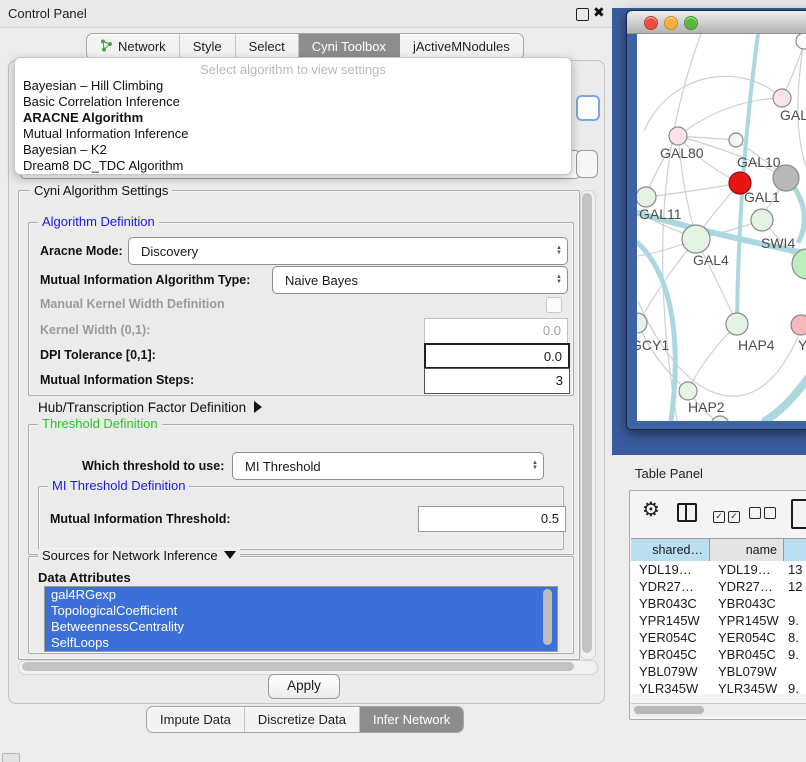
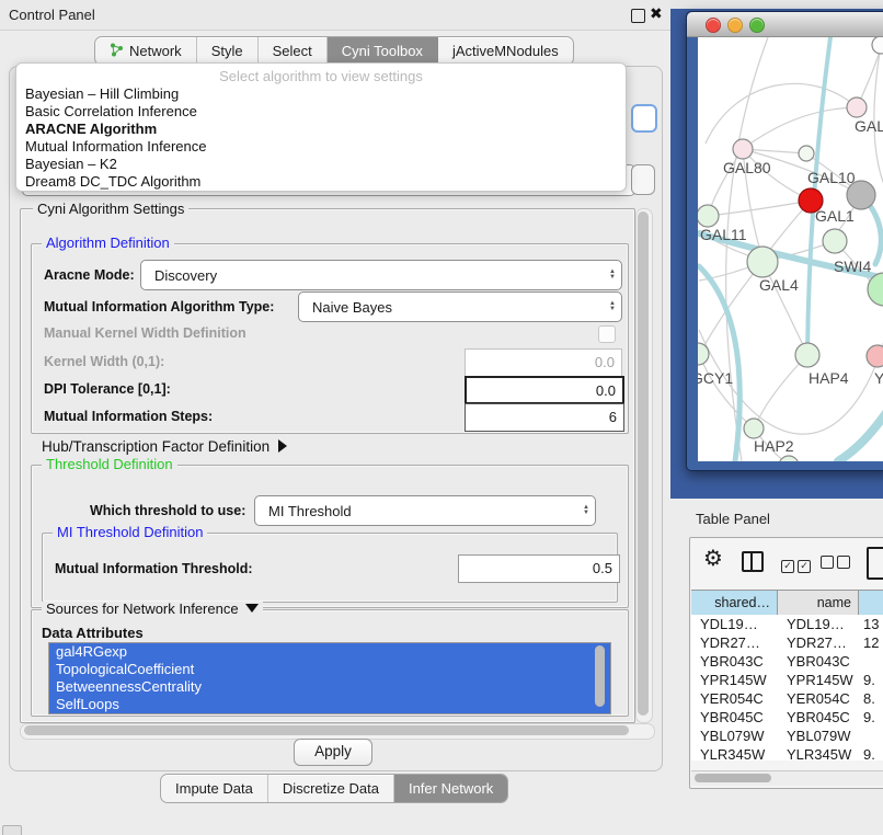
  Control Panel
  ✖
  Network
  Style
  Select
  Cyni Toolbox
  jActiveMNodules
  Select algorithm to view settings
  Bayesian – Hill Climbing
  Basic Correlation Inference
  ARACNE Algorithm
  Mutual Information Inference
  Bayesian – K2
  Dream8 DC_TDC Algorithm
  Cyni Algorithm Settings
  Algorithm Definition
  Aracne Mode:
  Discovery
  Mutual Information Algorithm Type:
  Naive Bayes
  Manual Kernel Width Definition
  Kernel Width (0,1):
  0.0
  DPI Tolerance [0,1]:
  0.0
  Mutual Information Steps:
- 3
+ 6
  Hub/Transcription Factor Definition
  Threshold Definition
  Which threshold to use:
  MI Threshold
  MI Threshold Definition
  Mutual Information Threshold:
  0.5
  Sources for Network Inference
  Data Attributes
  gal4RGexp
  TopologicalCoefficient
  BetweennessCentrality
  SelfLoops
  Apply
  Impute Data
  Discretize Data
  Infer Network
  GAL
  GAL80
  GAL10
  GAL1
  SWI4
  GAL11
  GAL4
  GCY1
  HAP4
  Y
  HAP2
  Table Panel
  ⚙
  ✓ ✓
  shared…
  name
  YDL19…
  YDL19…
  13
  YDR27…
  YDR27…
  12
  YBR043C
  YBR043C
  YPR145W
  YPR145W
  9.
  YER054C
  YER054C
  8.
  YBR045C
  YBR045C
  9.
  YBL079W
  YBL079W
  YLR345W
  YLR345W
  9.
